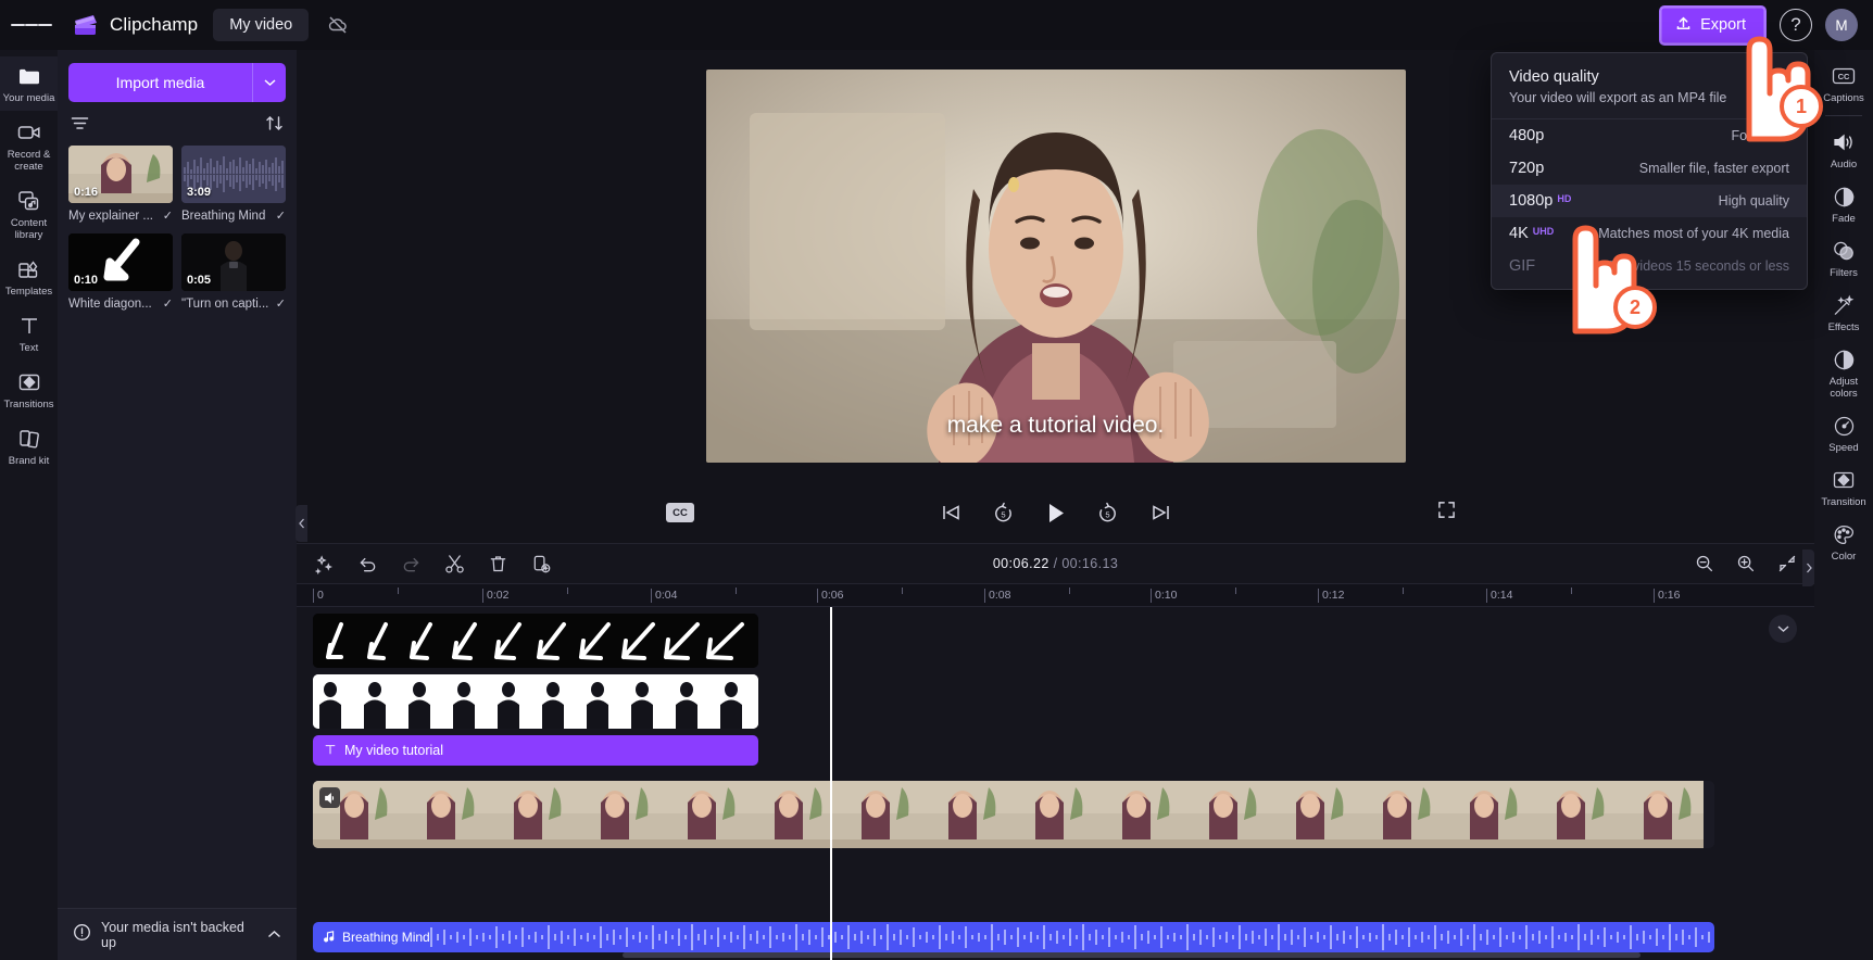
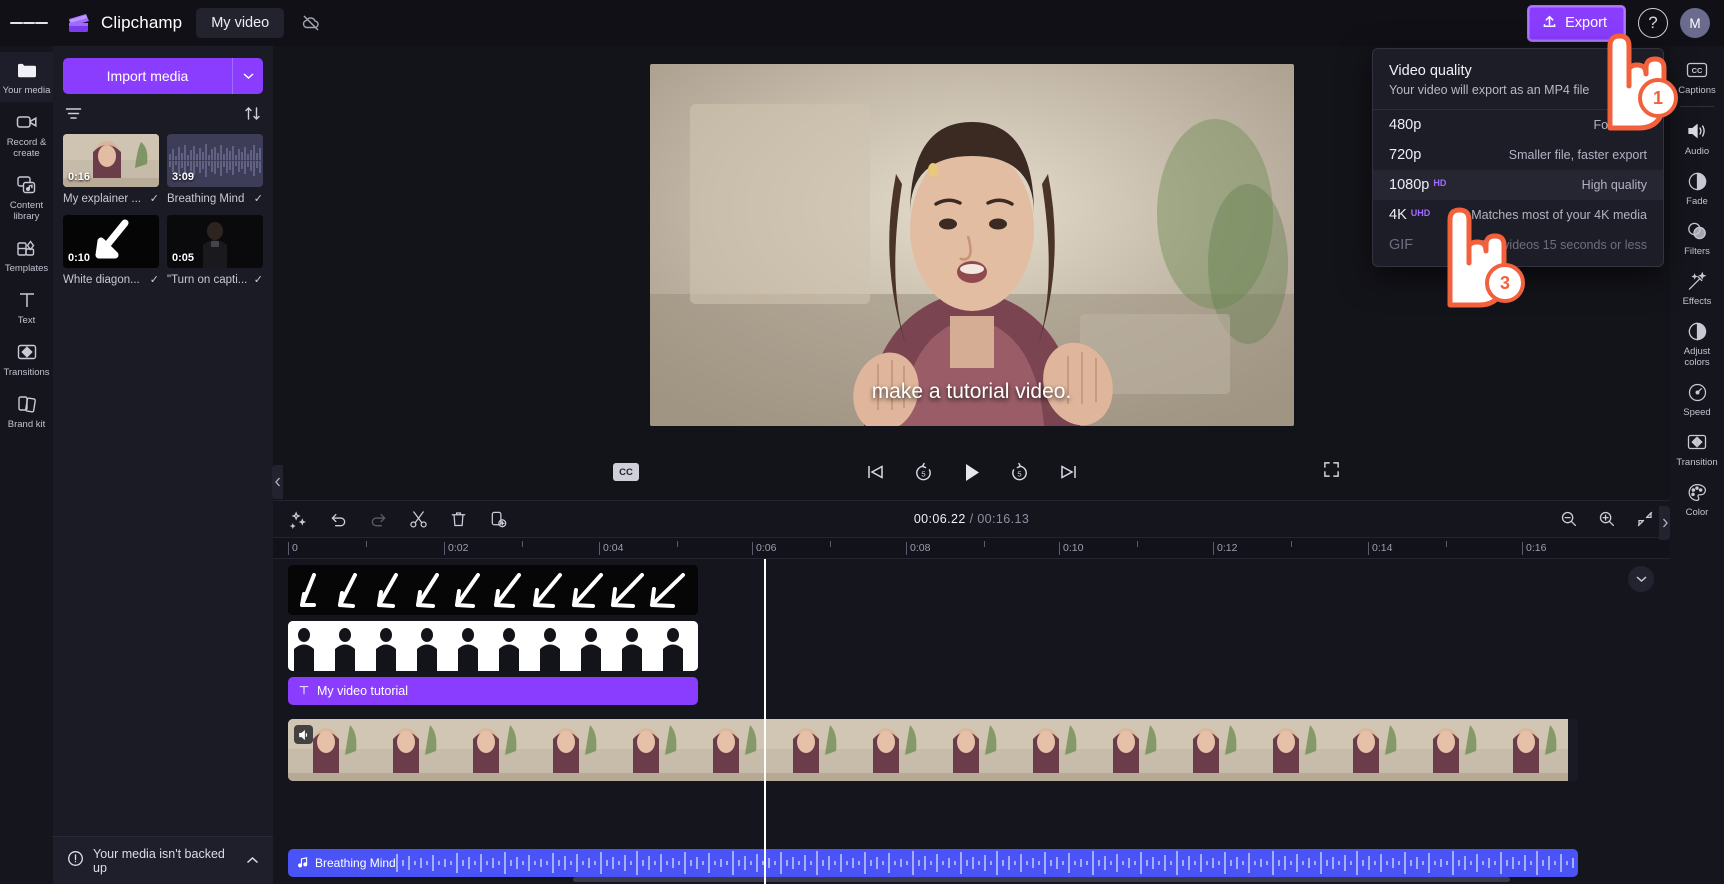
  Clipchamp
  My video
  Export
  ?
  M
  Your media
  Record & create
  Content library
  Templates
  Text
  Transitions
  Brand kit
  Import media
  0:16
  My explainer ...
  ✓
  3:09
  Breathing Mind
  ✓
  0:10
  White diagon...
  ✓
  0:05
  "Turn on capti...
  ✓
  Your media isn't backed up
  make a tutorial video.
  CC
  5
  5
  00:06.22 / 00:16.13
  0
  0:02
  0:04
  0:06
  0:08
  0:10
  0:12
  0:14
  0:16
  My video tutorial
  Breathing Mind
  CC
  Captions
  Audio
  Fade
  Filters
  Effects
  Adjust colors
  Speed
  Transition
  Color
  Video quality
  Your video will export as an MP4 file
  480p
  720p
  Smaller file, faster export
  1080p
  HD
  High quality
  4K
  UHD
  Matches most of your 4K media
  GIF
  ideos 15 seconds or less
  1
- 2
+ 3
